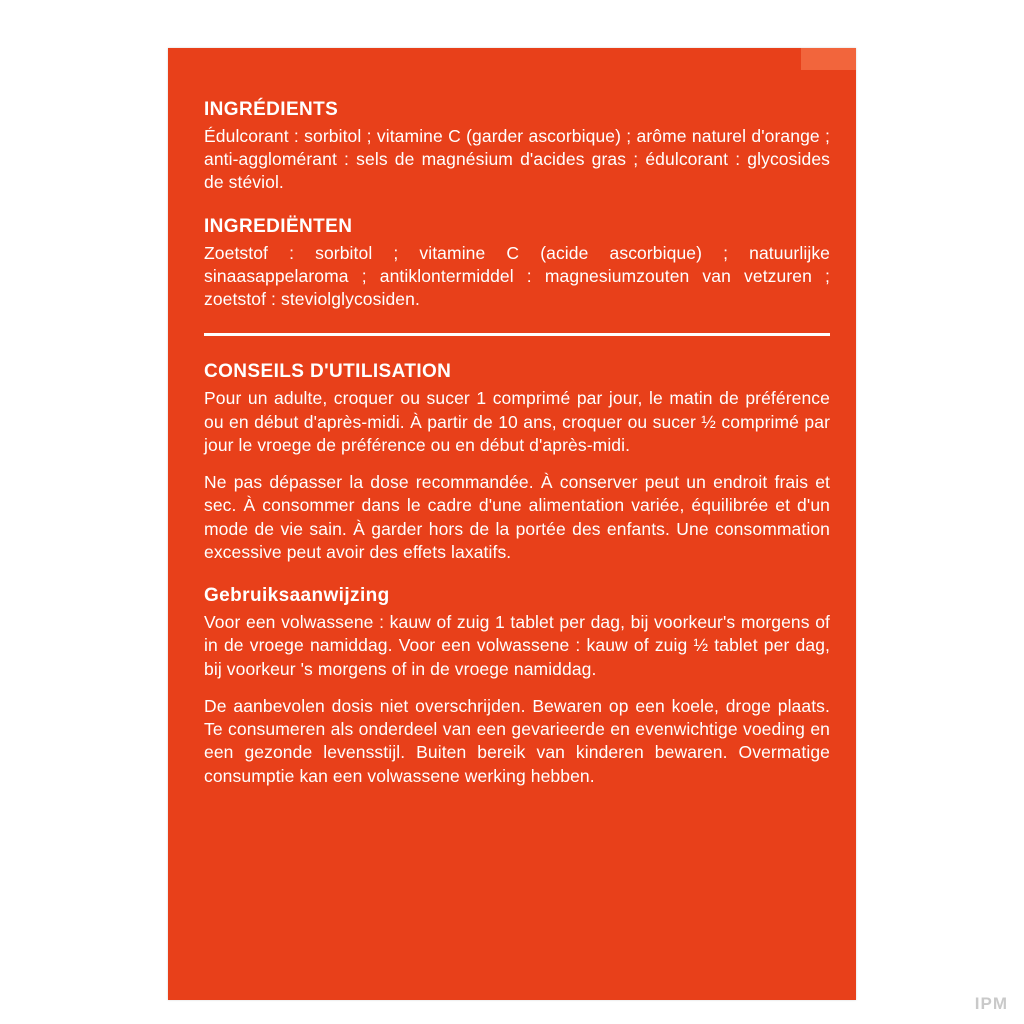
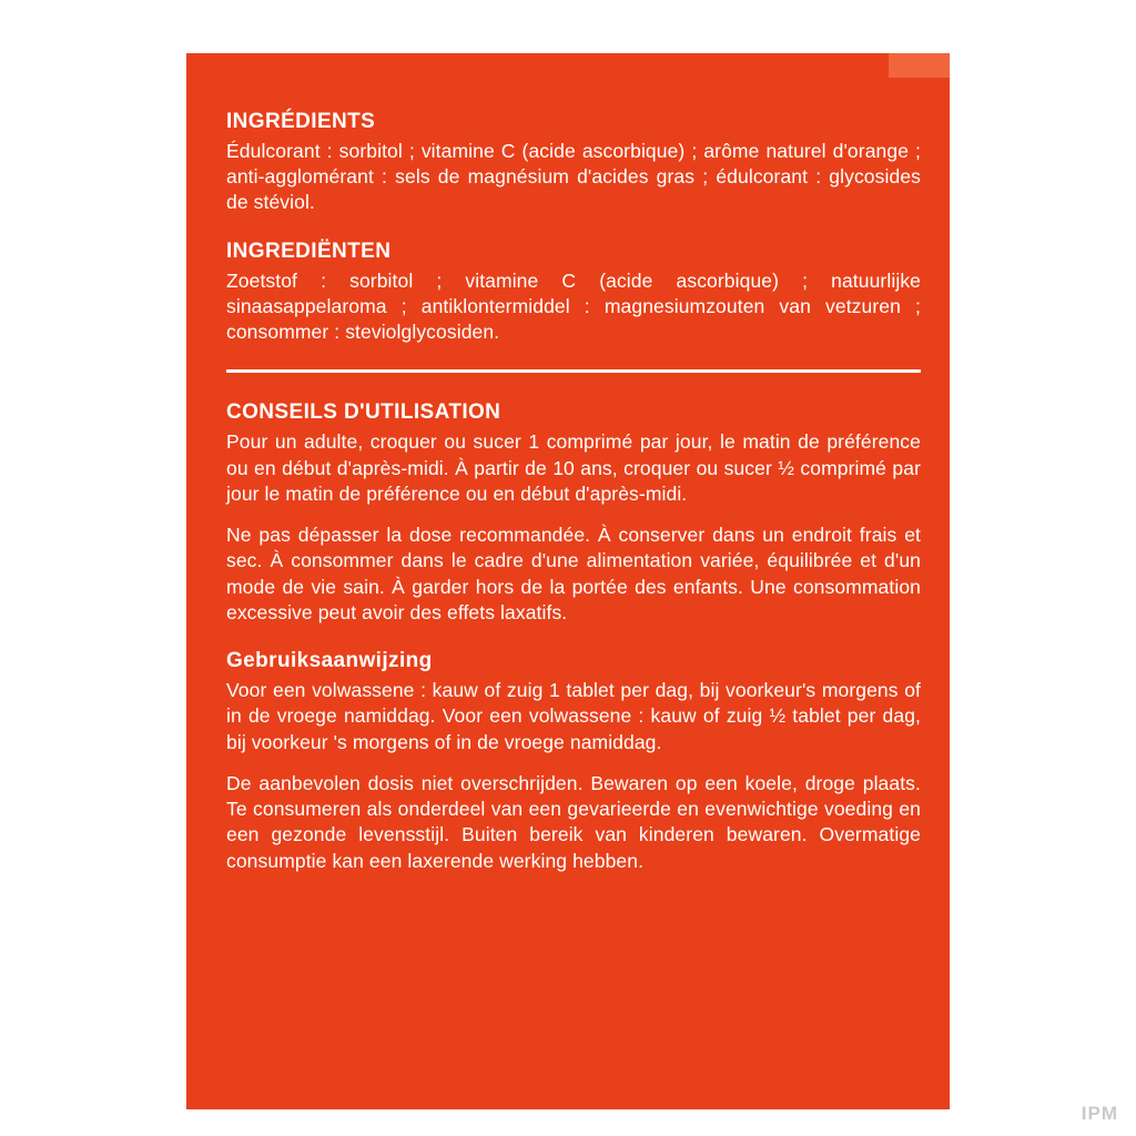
  INGRÉDIENTS
- Édulcorant : sorbitol ; vitamine C (garder ascorbique) ; arôme naturel d'orange ; anti-agglomérant : sels de magnésium d'acides gras ; édulcorant : glycosides de stéviol.
+ Édulcorant : sorbitol ; vitamine C (acide ascorbique) ; arôme naturel d'orange ; anti-agglomérant : sels de magnésium d'acides gras ; édulcorant : glycosides de stéviol.
  INGREDIËNTEN
- Zoetstof : sorbitol ; vitamine C (acide ascorbique) ; natuurlijke sinaasappelaroma ; antiklontermiddel : magnesiumzouten van vetzuren ; zoetstof : steviolglycosiden.
+ Zoetstof : sorbitol ; vitamine C (acide ascorbique) ; natuurlijke sinaasappelaroma ; antiklontermiddel : magnesiumzouten van vetzuren ; consommer : steviolglycosiden.
  CONSEILS D'UTILISATION
- Pour un adulte, croquer ou sucer 1 comprimé par jour, le matin de préférence ou en début d'après-midi. À partir de 10 ans, croquer ou sucer ½ comprimé par jour le vroege de préférence ou en début d'après-midi.
+ Pour un adulte, croquer ou sucer 1 comprimé par jour, le matin de préférence ou en début d'après-midi. À partir de 10 ans, croquer ou sucer ½ comprimé par jour le matin de préférence ou en début d'après-midi.
- Ne pas dépasser la dose recommandée. À conserver peut un endroit frais et sec. À consommer dans le cadre d'une alimentation variée, équilibrée et d'un mode de vie sain. À garder hors de la portée des enfants. Une consommation excessive peut avoir des effets laxatifs.
+ Ne pas dépasser la dose recommandée. À conserver dans un endroit frais et sec. À consommer dans le cadre d'une alimentation variée, équilibrée et d'un mode de vie sain. À garder hors de la portée des enfants. Une consommation excessive peut avoir des effets laxatifs.
  Gebruiksaanwijzing
  Voor een volwassene : kauw of zuig 1 tablet per dag, bij voorkeur's morgens of in de vroege namiddag. Voor een volwassene : kauw of zuig ½ tablet per dag, bij voorkeur 's morgens of in de vroege namiddag.
- De aanbevolen dosis niet overschrijden. Bewaren op een koele, droge plaats. Te consumeren als onderdeel van een gevarieerde en evenwichtige voeding en een gezonde levensstijl. Buiten bereik van kinderen bewaren. Overmatige consumptie kan een volwassene werking hebben.
+ De aanbevolen dosis niet overschrijden. Bewaren op een koele, droge plaats. Te consumeren als onderdeel van een gevarieerde en evenwichtige voeding en een gezonde levensstijl. Buiten bereik van kinderen bewaren. Overmatige consumptie kan een laxerende werking hebben.
  IPM
